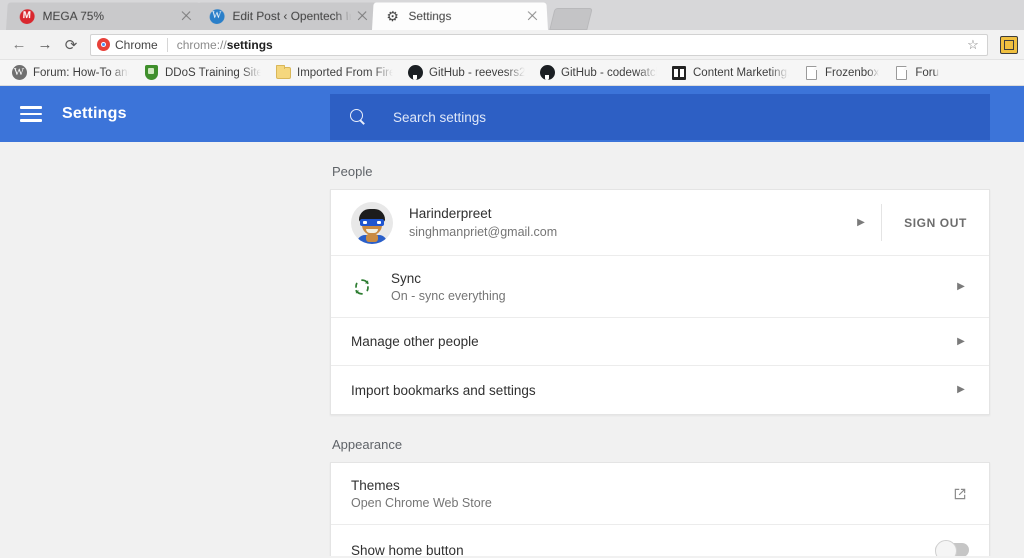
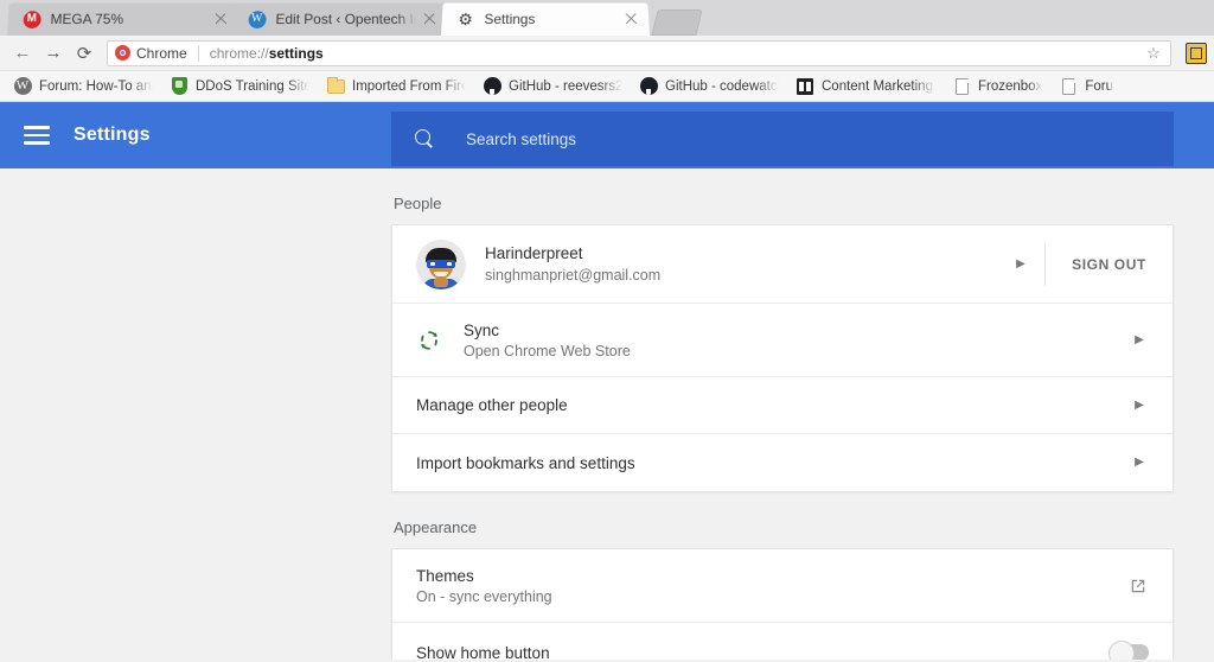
  M
  MEGA 75%
  W
  Edit Post ‹ Opentech I
  ⚙
  Settings
  ←
  →
  ⟳
  Chrome
  chrome://settings
  ☆
  W
  Forum: How-To an
  DDoS Training Site
  Imported From Fire
  GitHub - reevesrs2
  GitHub - codewatc
  Content Marketing,
  Frozenbox
  Foru
  Settings
  Search settings
  People
  Harinderpreet
  singhmanpriet@gmail.com
  ▶
  SIGN OUT
  Sync
- On - sync everything
+ Open Chrome Web Store
  ▶
  Manage other people
  ▶
  Import bookmarks and settings
  ▶
  Appearance
  Themes
- Open Chrome Web Store
+ On - sync everything
  Show home button
